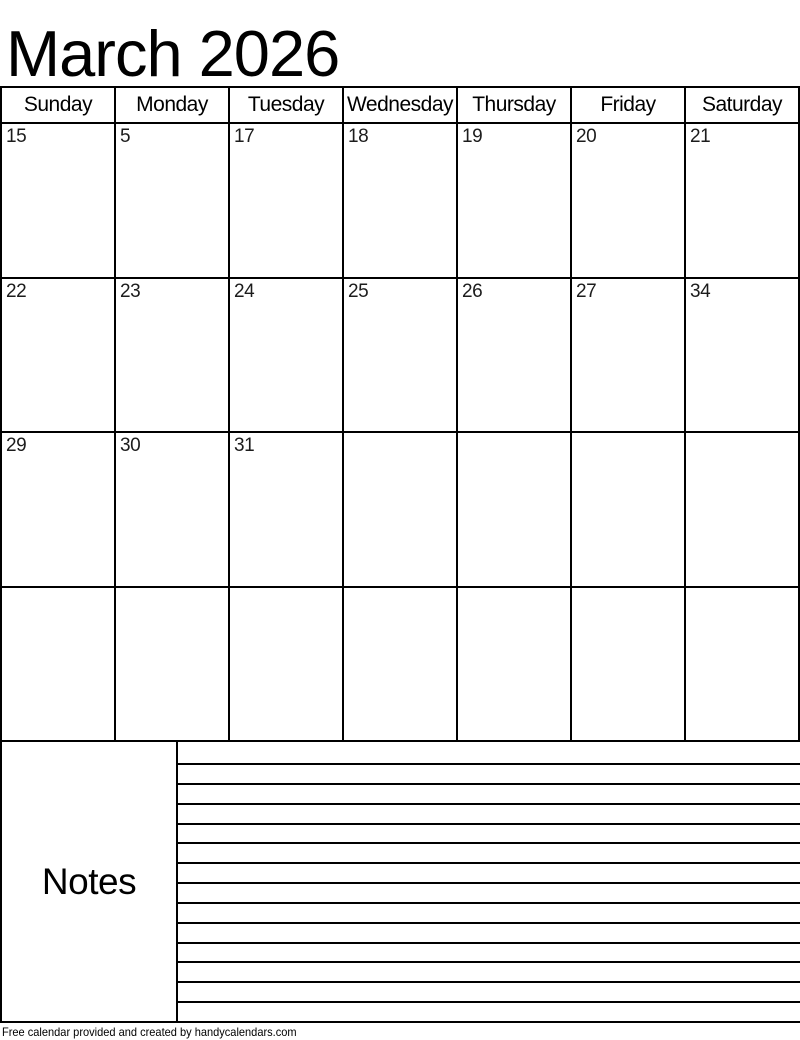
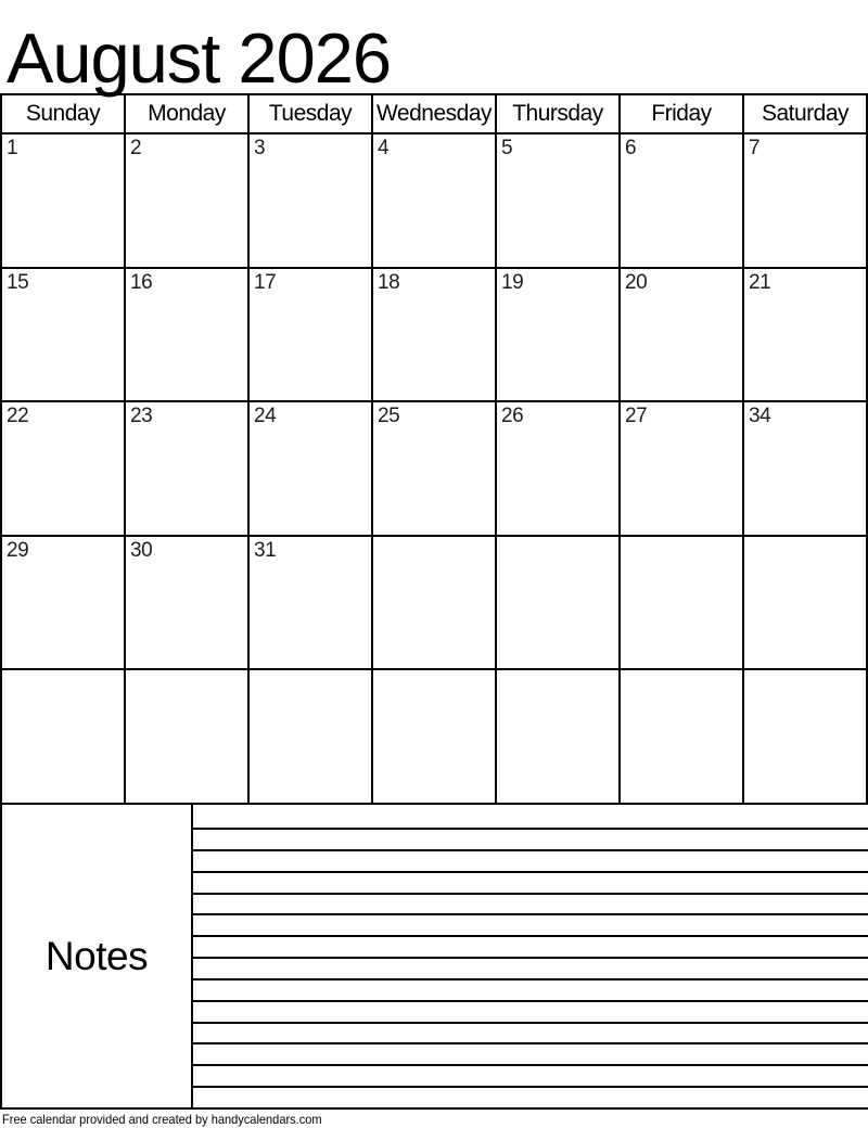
- March 2026
+ August 2026
  Sunday	Monday	Tuesday	Wednesday	Thursday	Friday	Saturday
+ 1	2	3	4	5	6	7
- 15	5	17	18	19	20	21
+ 15	16	17	18	19	20	21
  22	23	24	25	26	27	34
  29	30	31
  Notes
  Free calendar provided and created by handycalendars.com
